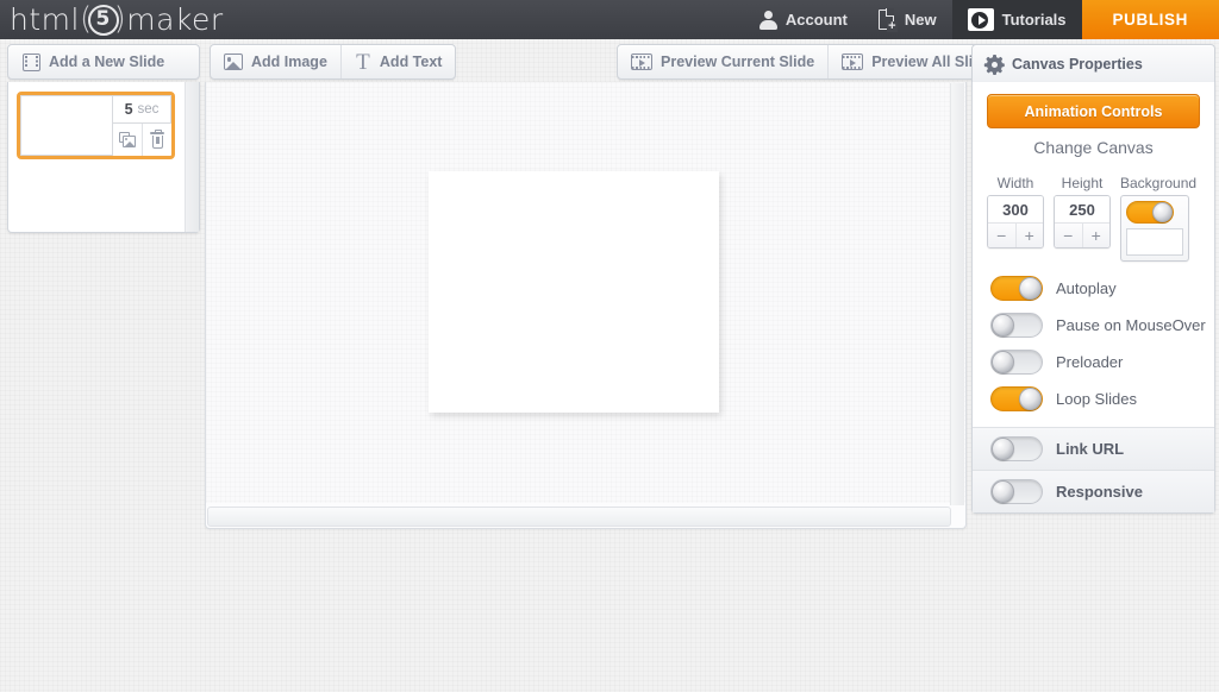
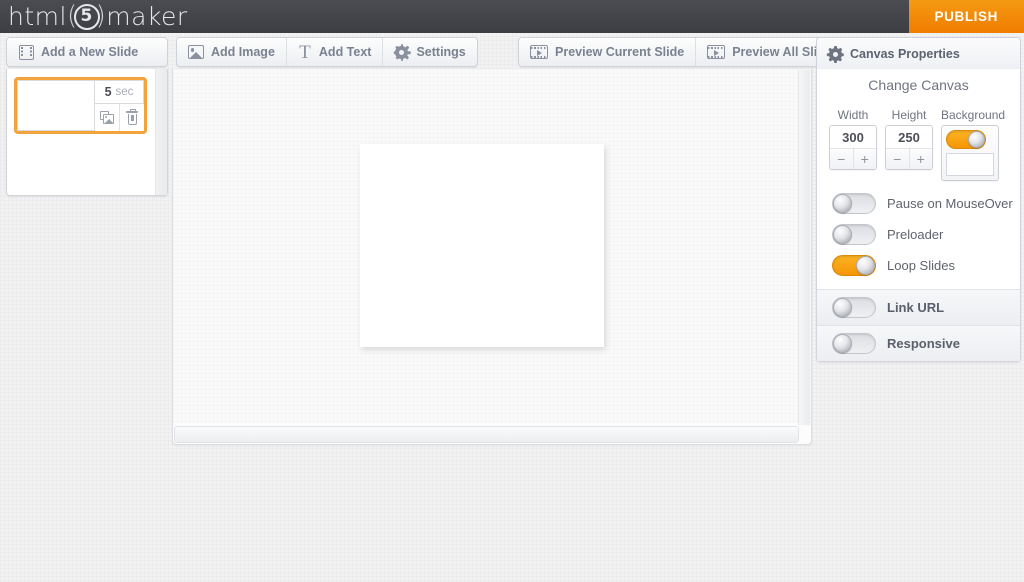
  html
  (
  5
  )
  maker
- Account
- New
- Tutorials
  PUBLISH
  Add a New Slide
  Add Image
  T
  Add Text
+ Settings
  Preview Current Slide
  Preview All Sl
  Canvas Properties
  5
  sec
- Animation Controls
  Change Canvas
  Width
  300
  −
  +
  Height
  250
  −
  +
  Background
- Autoplay
  Pause on MouseOver
  Preloader
  Loop Slides
  Link URL
  Responsive
